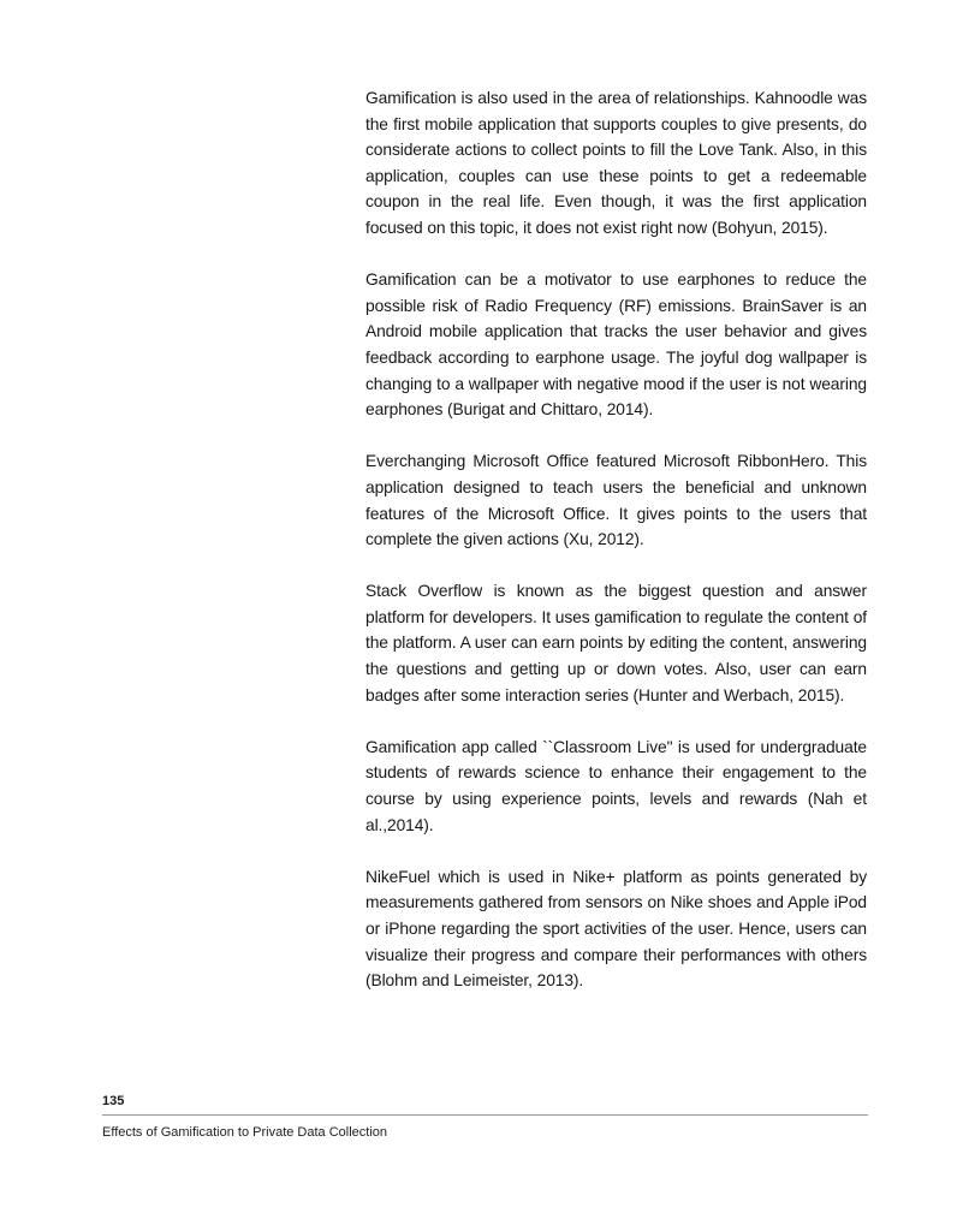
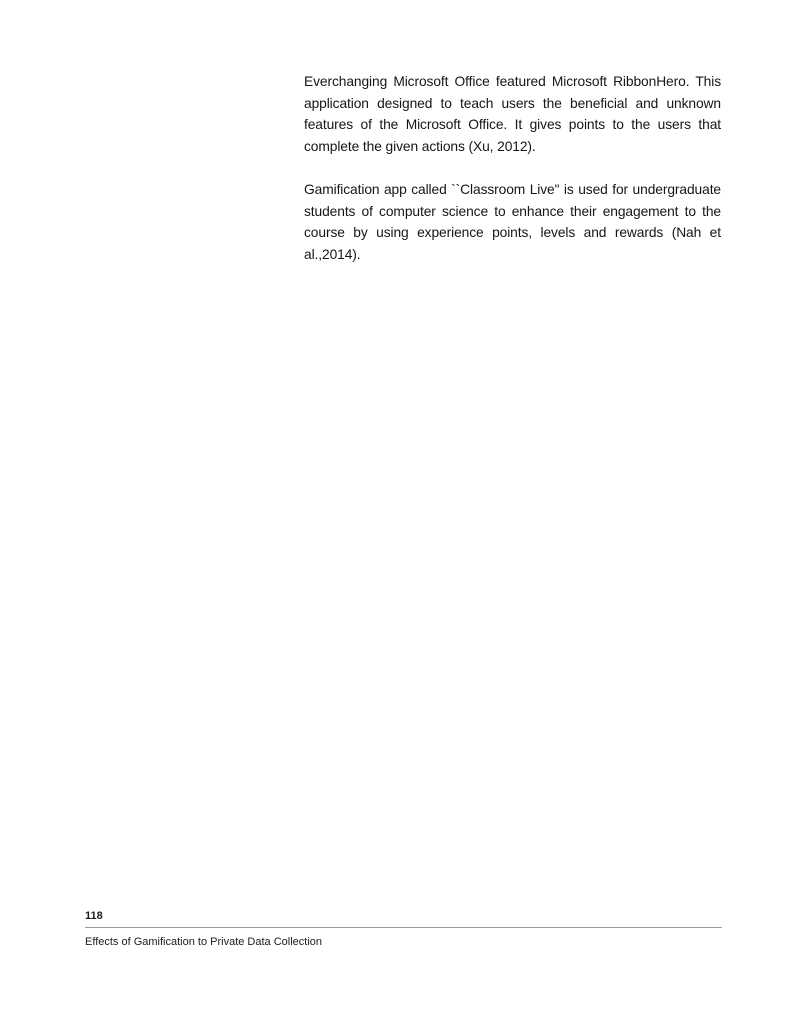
- Gamification is also used in the area of relationships. Kahnoodle was the first mobile application that supports couples to give presents, do considerate actions to collect points to fill the Love Tank. Also, in this application, couples can use these points to get a redeemable coupon in the real life. Even though, it was the first application focused on this topic, it does not exist right now (Bohyun, 2015).
- Gamification can be a motivator to use earphones to reduce the possible risk of Radio Frequency (RF) emissions. BrainSaver is an Android mobile application that tracks the user behavior and gives feedback according to earphone usage. The joyful dog wallpaper is changing to a wallpaper with negative mood if the user is not wearing earphones (Burigat and Chittaro, 2014).
  Everchanging Microsoft Office featured Microsoft RibbonHero. This application designed to teach users the beneficial and unknown features of the Microsoft Office. It gives points to the users that complete the given actions (Xu, 2012).
- Stack Overflow is known as the biggest question and answer platform for developers. It uses gamification to regulate the content of the platform. A user can earn points by editing the content, answering the questions and getting up or down votes. Also, user can earn badges after some interaction series (Hunter and Werbach, 2015).
- Gamification app called ``Classroom Live" is used for undergraduate students of rewards science to enhance their engagement to the course by using experience points, levels and rewards (Nah et al.,2014).
+ Gamification app called ``Classroom Live" is used for undergraduate students of computer science to enhance their engagement to the course by using experience points, levels and rewards (Nah et al.,2014).
- NikeFuel which is used in Nike+ platform as points generated by measurements gathered from sensors on Nike shoes and Apple iPod or iPhone regarding the sport activities of the user. Hence, users can visualize their progress and compare their performances with others (Blohm and Leimeister, 2013).
- 135
+ 118
  Effects of Gamification to Private Data Collection
